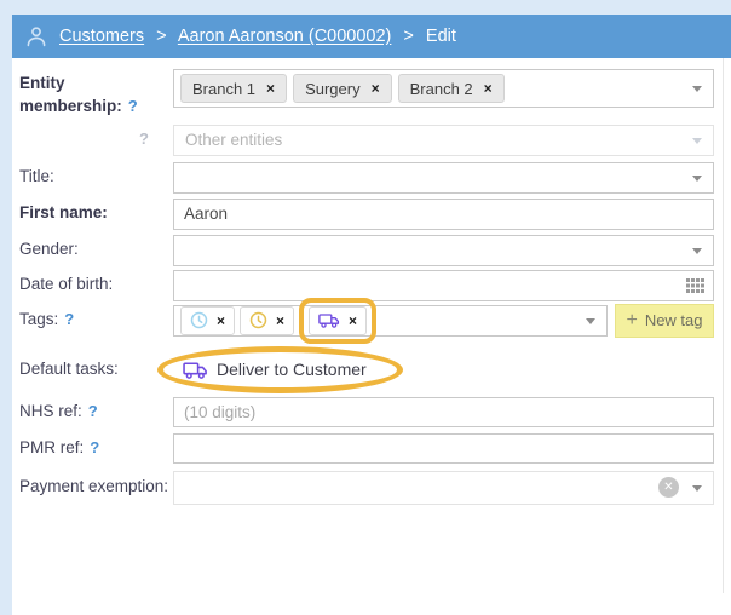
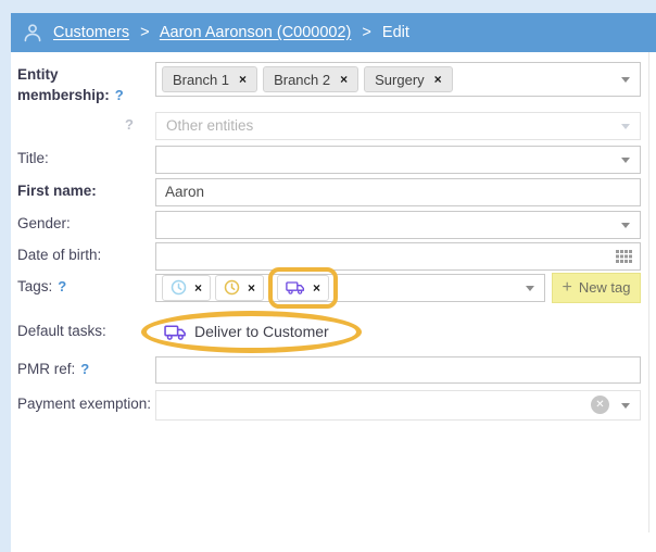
  Customers > Aaron Aaronson (C000002) > Edit
  Entity membership: ?
  Branch 1
  ×
- Surgery
+ Branch 2
  ×
- Branch 2
+ Surgery
  ×
  ?
  Other entities
  Title:
  First name:
  Aaron
  Gender:
  Date of birth:
  Tags: ?
  ×
  ×
  ×
  +
  New tag
  Default tasks:
  Deliver to Customer
- NHS ref: ?
- (10 digits)
  PMR ref: ?
  Payment exemption:
  ✕
